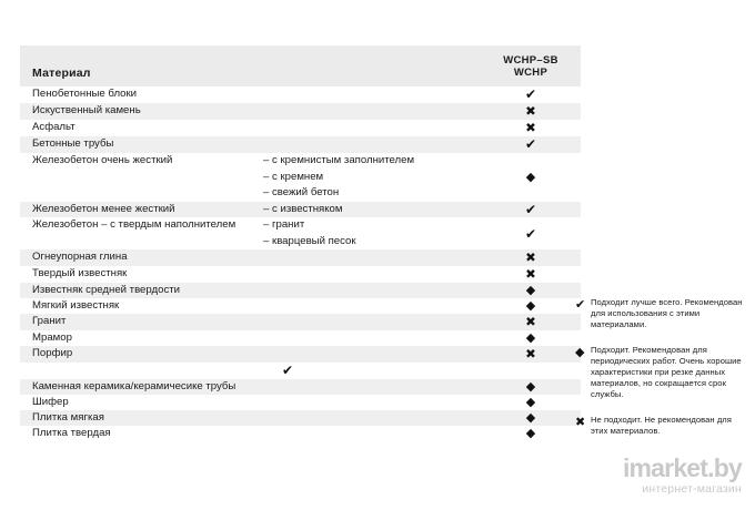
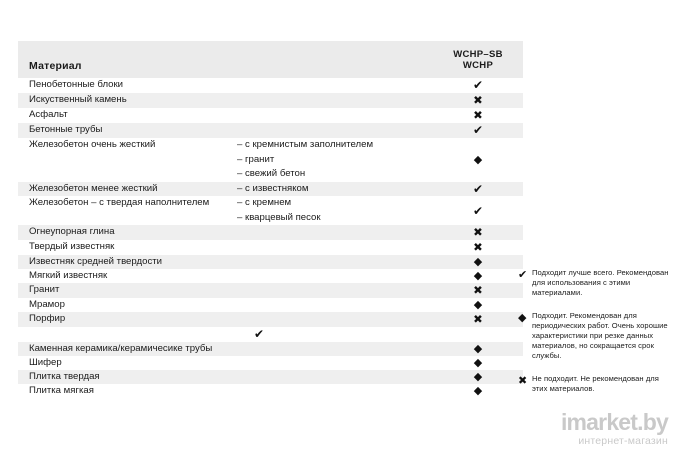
  Материал
  WCHP–SB
  WCHP
  Пенобетонные блоки
  ✔
  Искуственный камень
  ✖
  Асфальт
  ✖
  Бетонные трубы
  ✔
  Железобетон очень жесткий
  – с кремнистым заполнителем
- – с кремнем
+ – гранит
  – свежий бетон
  ◆
  Железобетон менее жесткий
  – с известняком
  ✔
- Железобетон – с твердым наполнителем
+ Железобетон – с твердая наполнителем
- – гранит
+ – с кремнем
  – кварцевый песок
  ✔
  Огнеупорная глина
  ✖
  Твердый известняк
  ✖
  Известняк средней твердости
  ◆
  Мягкий известняк
  ◆
  Гранит
  ✖
  Мрамор
  ◆
  Порфир
  ✖
  ✔
  Каменная керамика/керамичесике трубы
  ◆
  Шифер
  ◆
- Плитка мягкая
+ Плитка твердая
  ◆
- Плитка твердая
+ Плитка мягкая
  ◆
  ✔
  Подходит лучше всего. Рекомендован для использования с этими материалами.
  ◆
  Подходит. Рекомендован для периодических работ. Очень хорошие характеристики при резке данных материалов, но сокращается срок службы.
  ✖
  Не подходит. Не рекомендован для этих материалов.
  imarket.by
  интернет-магазин
